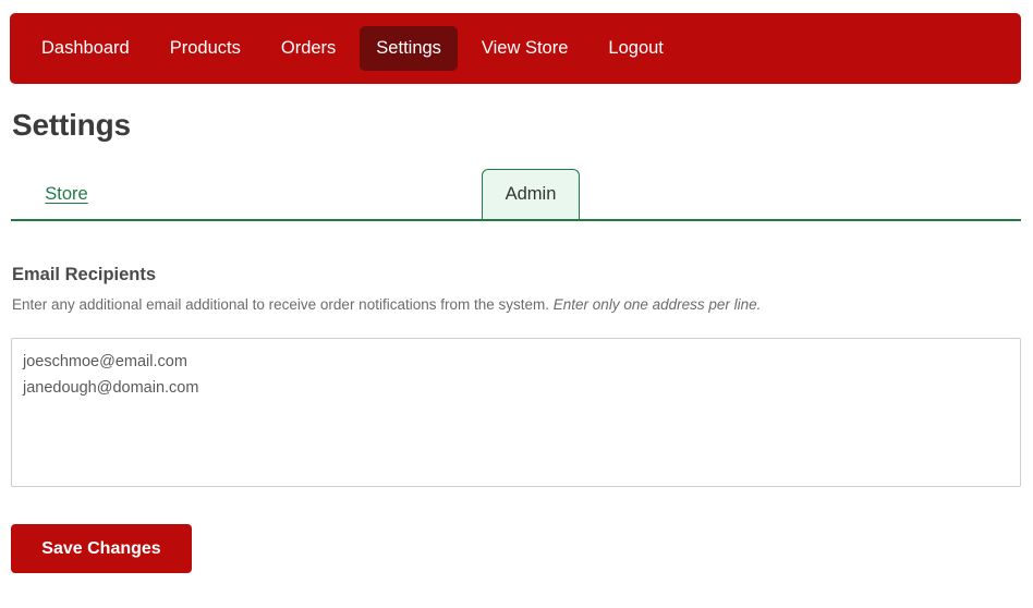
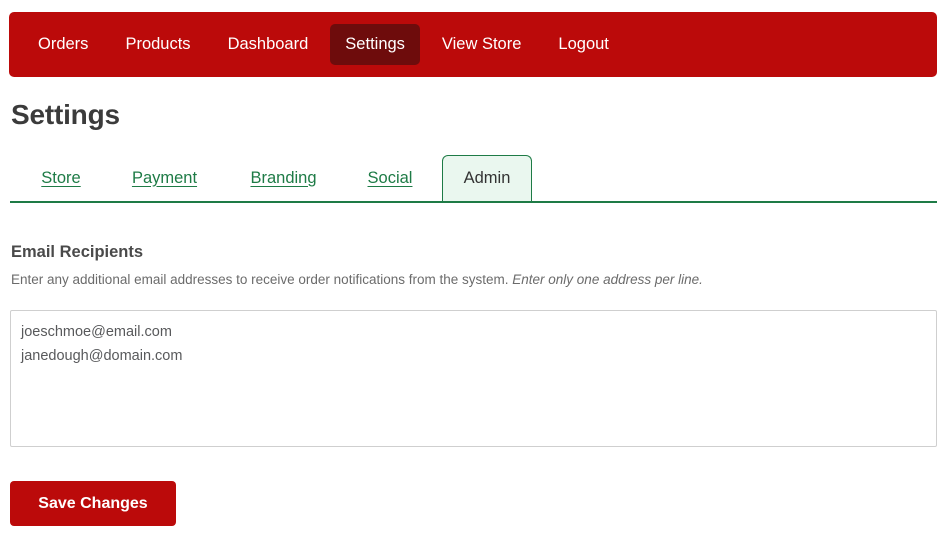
- Dashboard
+ Orders
  Products
- Orders
+ Dashboard
  Settings
  View Store
  Logout
  Settings
  Store
+ Payment
+ Branding
+ Social
  Admin
  Email Recipients
- Enter any additional email additional to receive order notifications from the system. Enter only one address per line.
+ Enter any additional email addresses to receive order notifications from the system. Enter only one address per line.
  joeschmoe@email.com
  janedough@domain.com
  Save Changes
